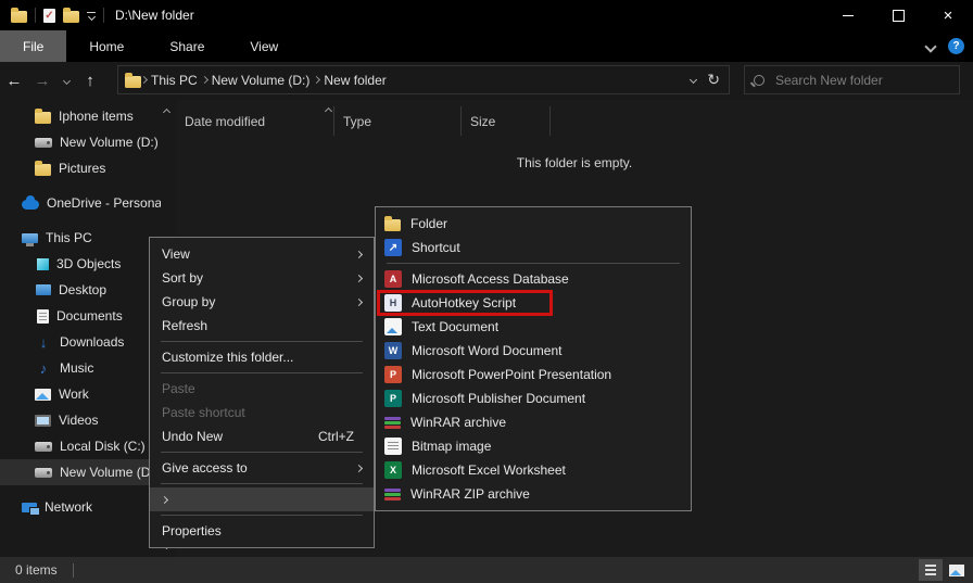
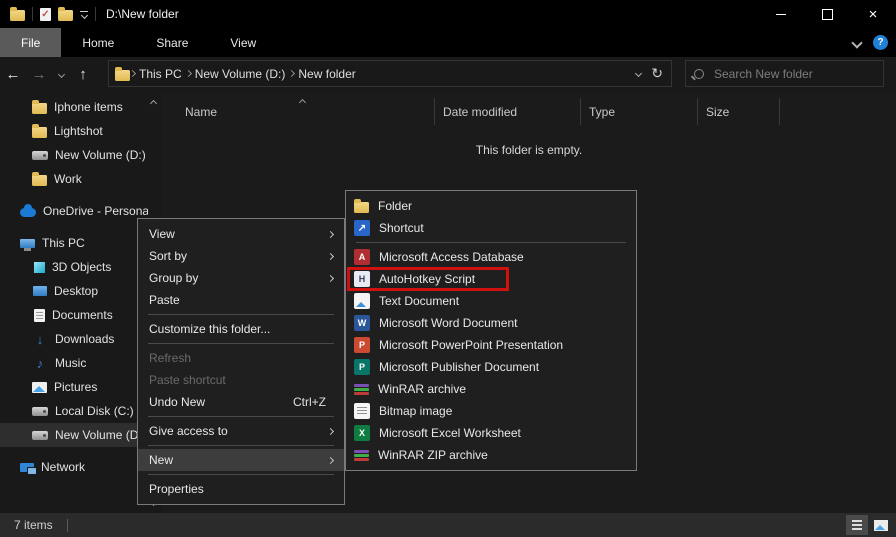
  ✓
  D:\New folder
  ×
  File
  Home
  Share
  View
  ?
  ←
  →
  ↑
  This PC
  New Volume (D:)
  New folder
  ↻
  Search New folder
  Iphone items
+ Lightshot
  New Volume (D:)
- Pictures
+ Work
  OneDrive - Persona
  This PC
  3D Objects
  Desktop
  Documents
  ↓
  Downloads
  ♪
  Music
- Work
+ Pictures
- Videos
  Local Disk (C:)
  New Volume (D
  Network
+ Name
  Date modified
  Type
  Size
  This folder is empty.
  View
  Sort by
  Group by
- Refresh
+ Paste
  Customize this folder...
- Paste
+ Refresh
  Paste shortcut
  Undo New
  Ctrl+Z
  Give access to
+ New
  Properties
  Folder
  ↗
  Shortcut
  A
  Microsoft Access Database
  H
  AutoHotkey Script
  Text Document
  W
  Microsoft Word Document
  P
  Microsoft PowerPoint Presentation
  P
  Microsoft Publisher Document
  WinRAR archive
  Bitmap image
  X
  Microsoft Excel Worksheet
  WinRAR ZIP archive
- 0 items
+ 7 items
